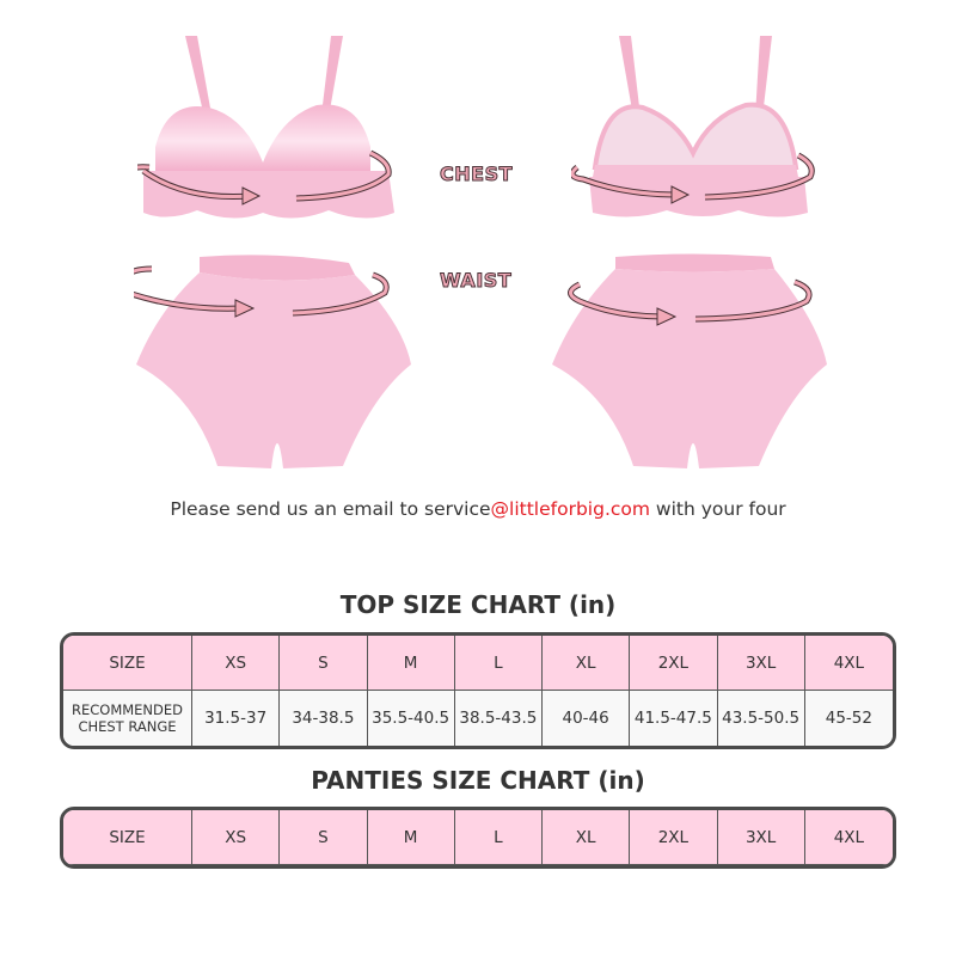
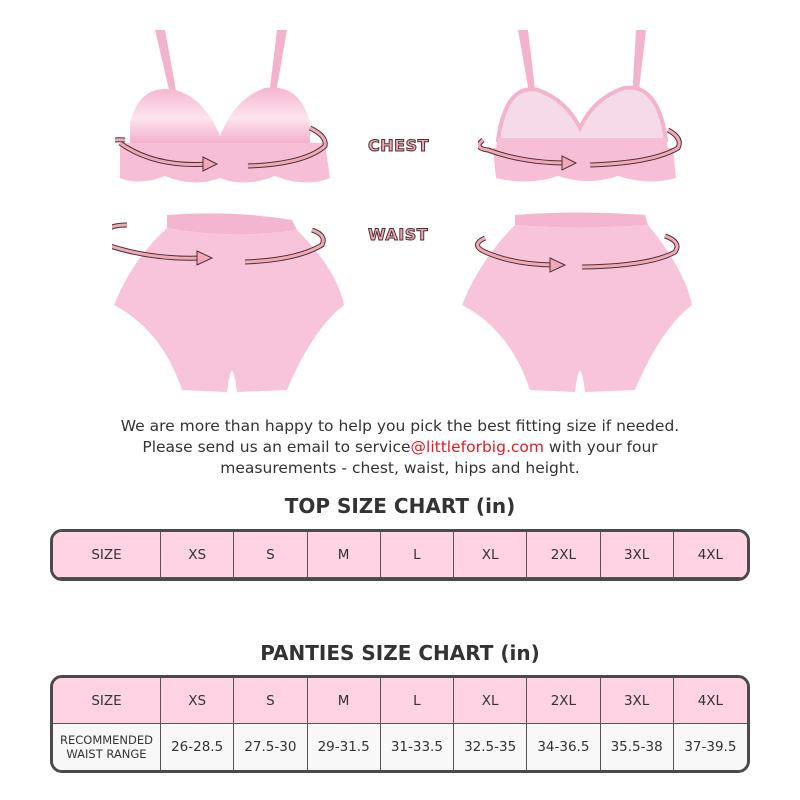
  CHEST
  WAIST
+ We are more than happy to help you pick the best fitting size if needed.
  Please send us an email to service@littleforbig.com with your four
+ measurements - chest, waist, hips and height.
  TOP SIZE CHART (in)
  SIZE	XS	S	M	L	XL	2XL	3XL	4XL
- RECOMMENDEDCHEST RANGE	31.5-37	34-38.5	35.5-40.5	38.5-43.5	40-46	41.5-47.5	43.5-50.5	45-52
  PANTIES SIZE CHART (in)
  SIZE	XS	S	M	L	XL	2XL	3XL	4XL
+ RECOMMENDEDWAIST RANGE	26-28.5	27.5-30	29-31.5	31-33.5	32.5-35	34-36.5	35.5-38	37-39.5
